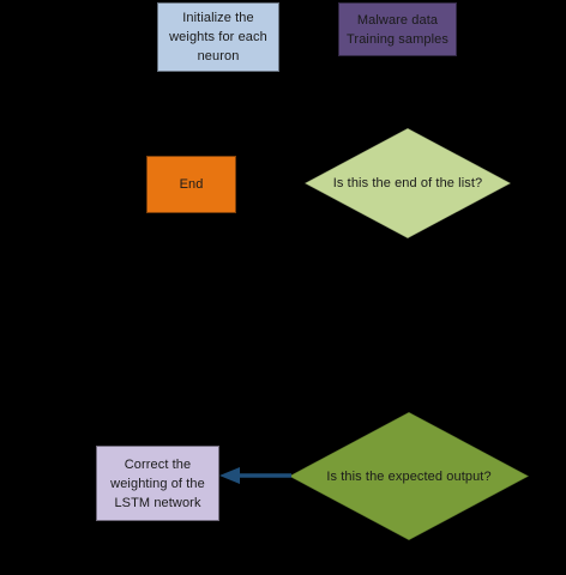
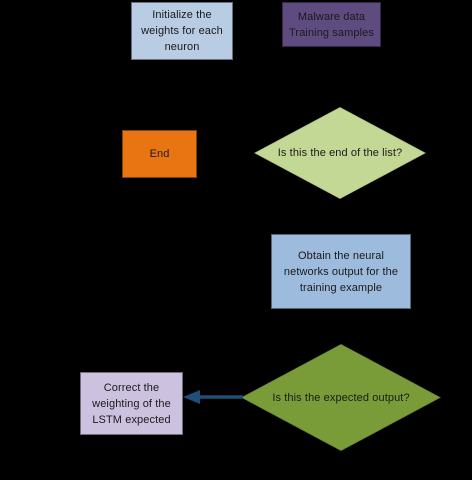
  Initialize the weights for each neuron
  Malware data Training samples
  End
  Is this the end of the list?
+ Obtain the neural networks output for the training example
  Is this the expected output?
- Correct the weighting of the LSTM network
+ Correct the weighting of the LSTM expected
